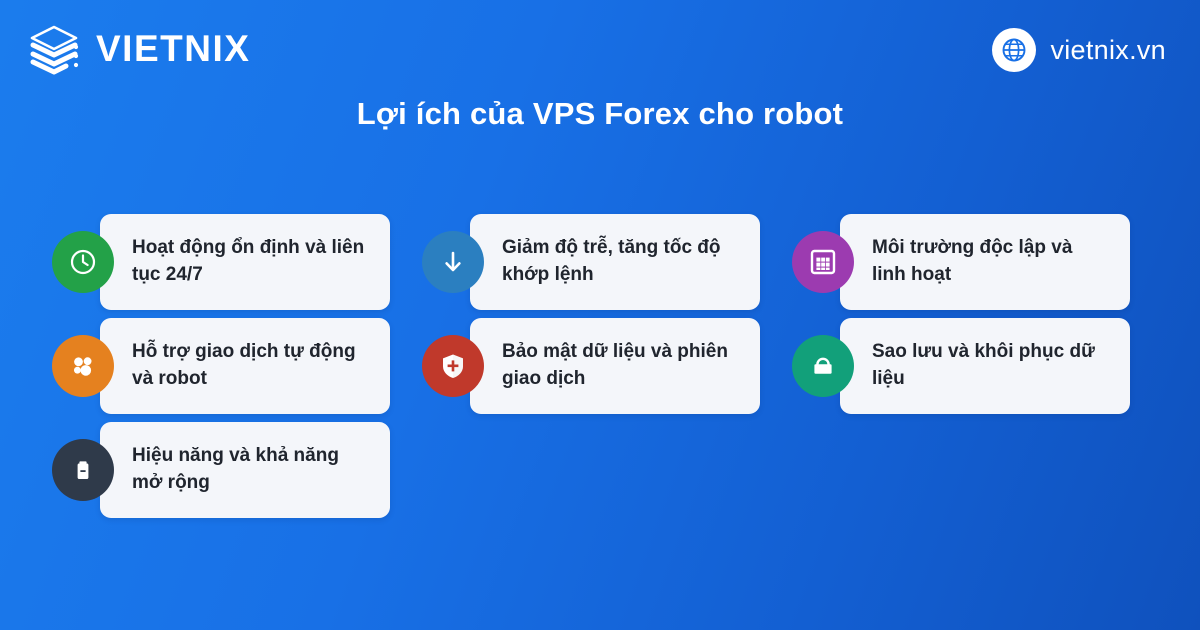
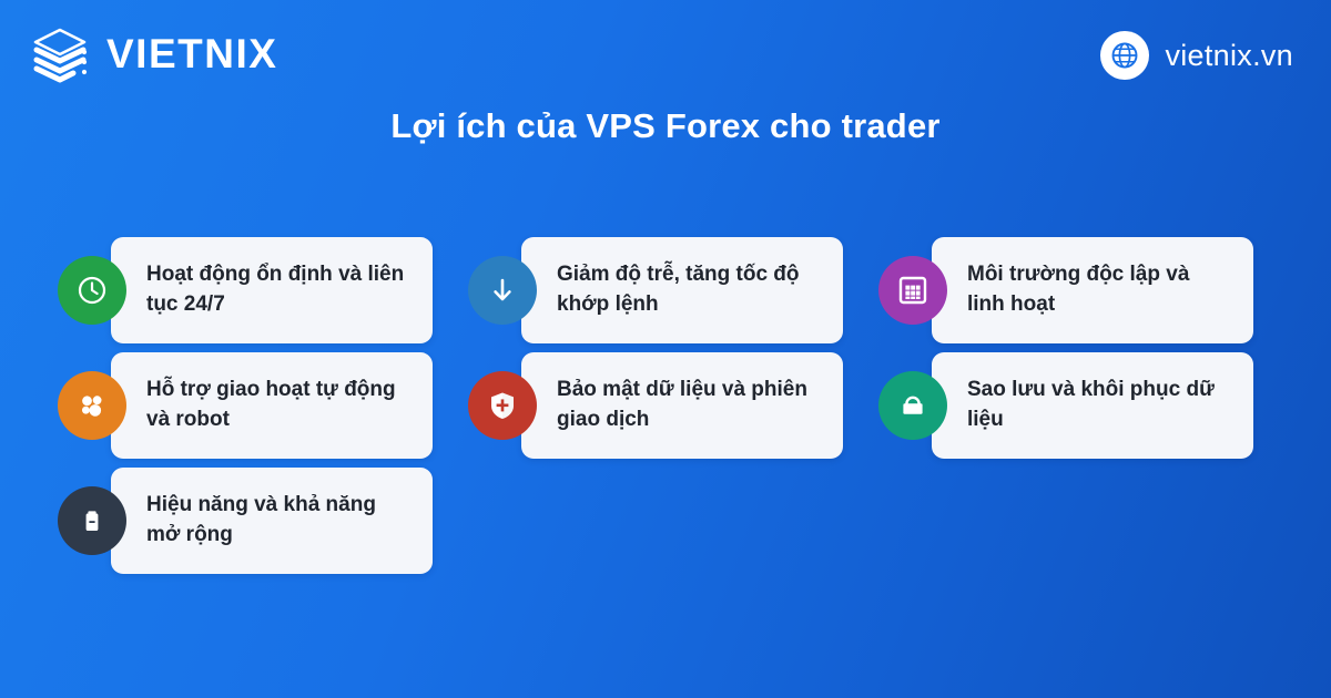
  VIETNIX
  vietnix.vn
- Lợi ích của VPS Forex cho robot
+ Lợi ích của VPS Forex cho trader
  Hoạt động ổn định và liên tục 24/7
  Giảm độ trễ, tăng tốc độ khớp lệnh
  Môi trường độc lập và linh hoạt
- Hỗ trợ giao dịch tự động và robot
+ Hỗ trợ giao hoạt tự động và robot
  Bảo mật dữ liệu và phiên giao dịch
  Sao lưu và khôi phục dữ liệu
  Hiệu năng và khả năng mở rộng
